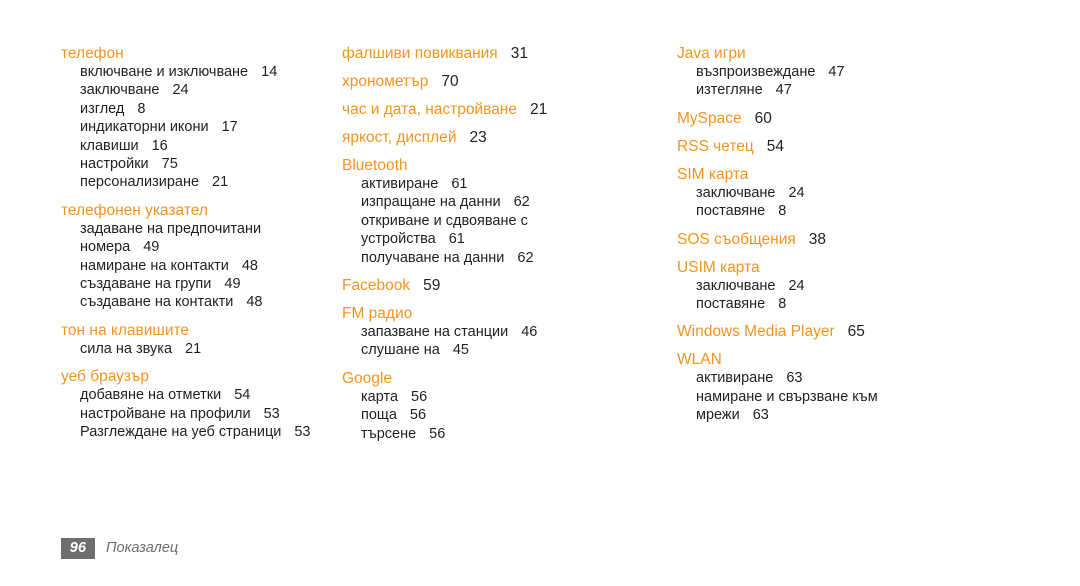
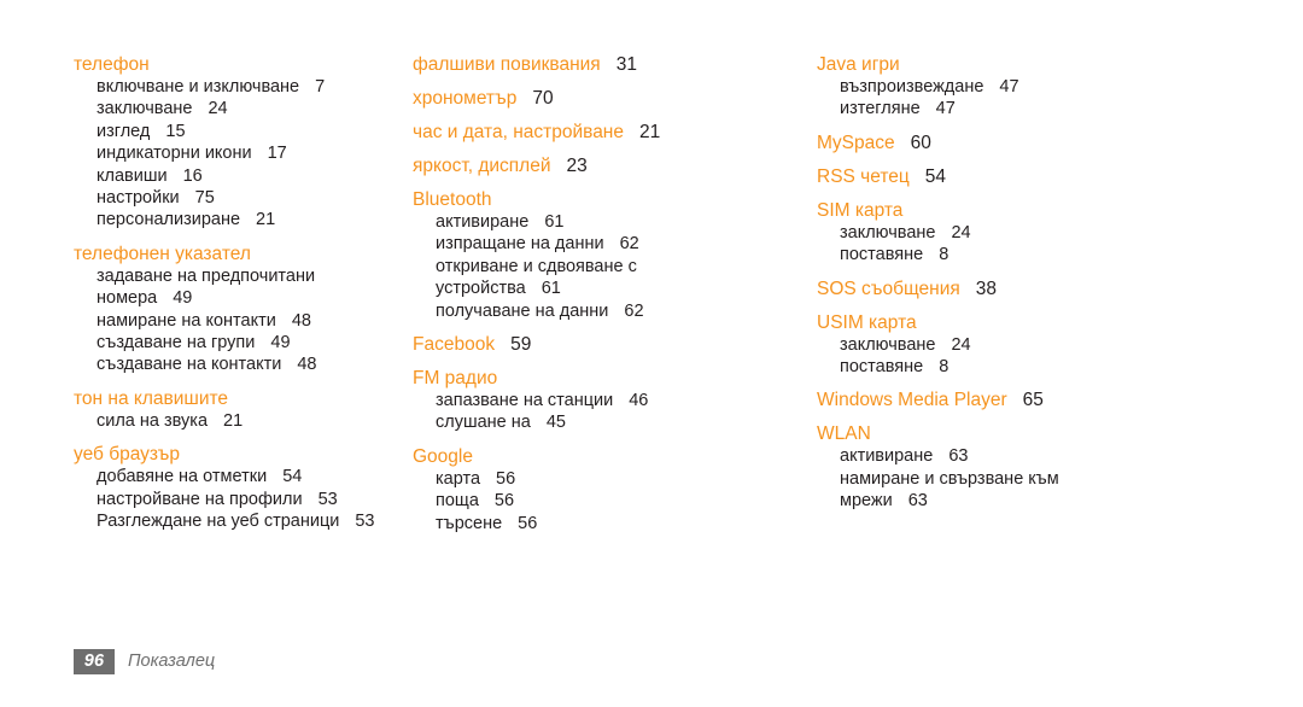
  телефон
- включване и изключване 14
+ включване и изключване 7
  заключване 24
- изглед 8
+ изглед 15
  индикаторни икони 17
  клавиши 16
  настройки 75
  персонализиране 21
  телефонен указател
  задаване на предпочитани
  номера 49
  намиране на контакти 48
  създаване на групи 49
  създаване на контакти 48
  тон на клавишите
  сила на звука 21
  уеб браузър
  добавяне на отметки 54
  настройване на профили 53
  Разглеждане на уеб страници 53
  фалшиви повиквания 31
  хронометър 70
  час и дата, настройване 21
  яркост, дисплей 23
  Bluetooth
  активиране 61
  изпращане на данни 62
  откриване и сдвояване с
  устройства 61
  получаване на данни 62
  Facebook 59
  FM радио
  запазване на станции 46
  слушане на 45
  Google
  карта 56
  поща 56
  търсене 56
  Java игри
  възпроизвеждане 47
  изтегляне 47
  MySpace 60
  RSS четец 54
  SIM карта
  заключване 24
  поставяне 8
  SOS съобщения 38
  USIM карта
  заключване 24
  поставяне 8
  Windows Media Player 65
  WLAN
  активиране 63
  намиране и свързване към
  мрежи 63
  96
  Показалец
